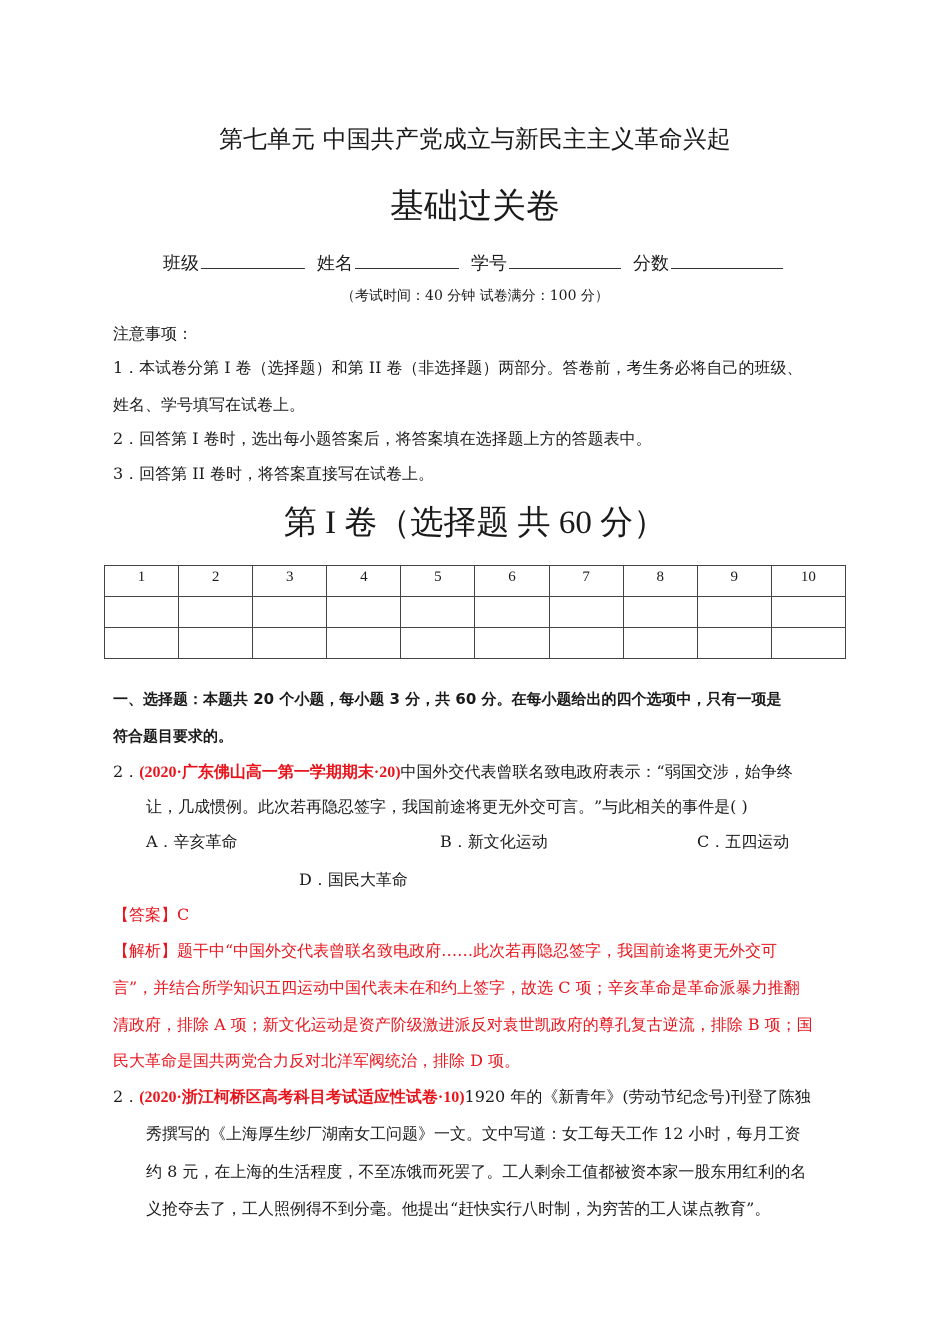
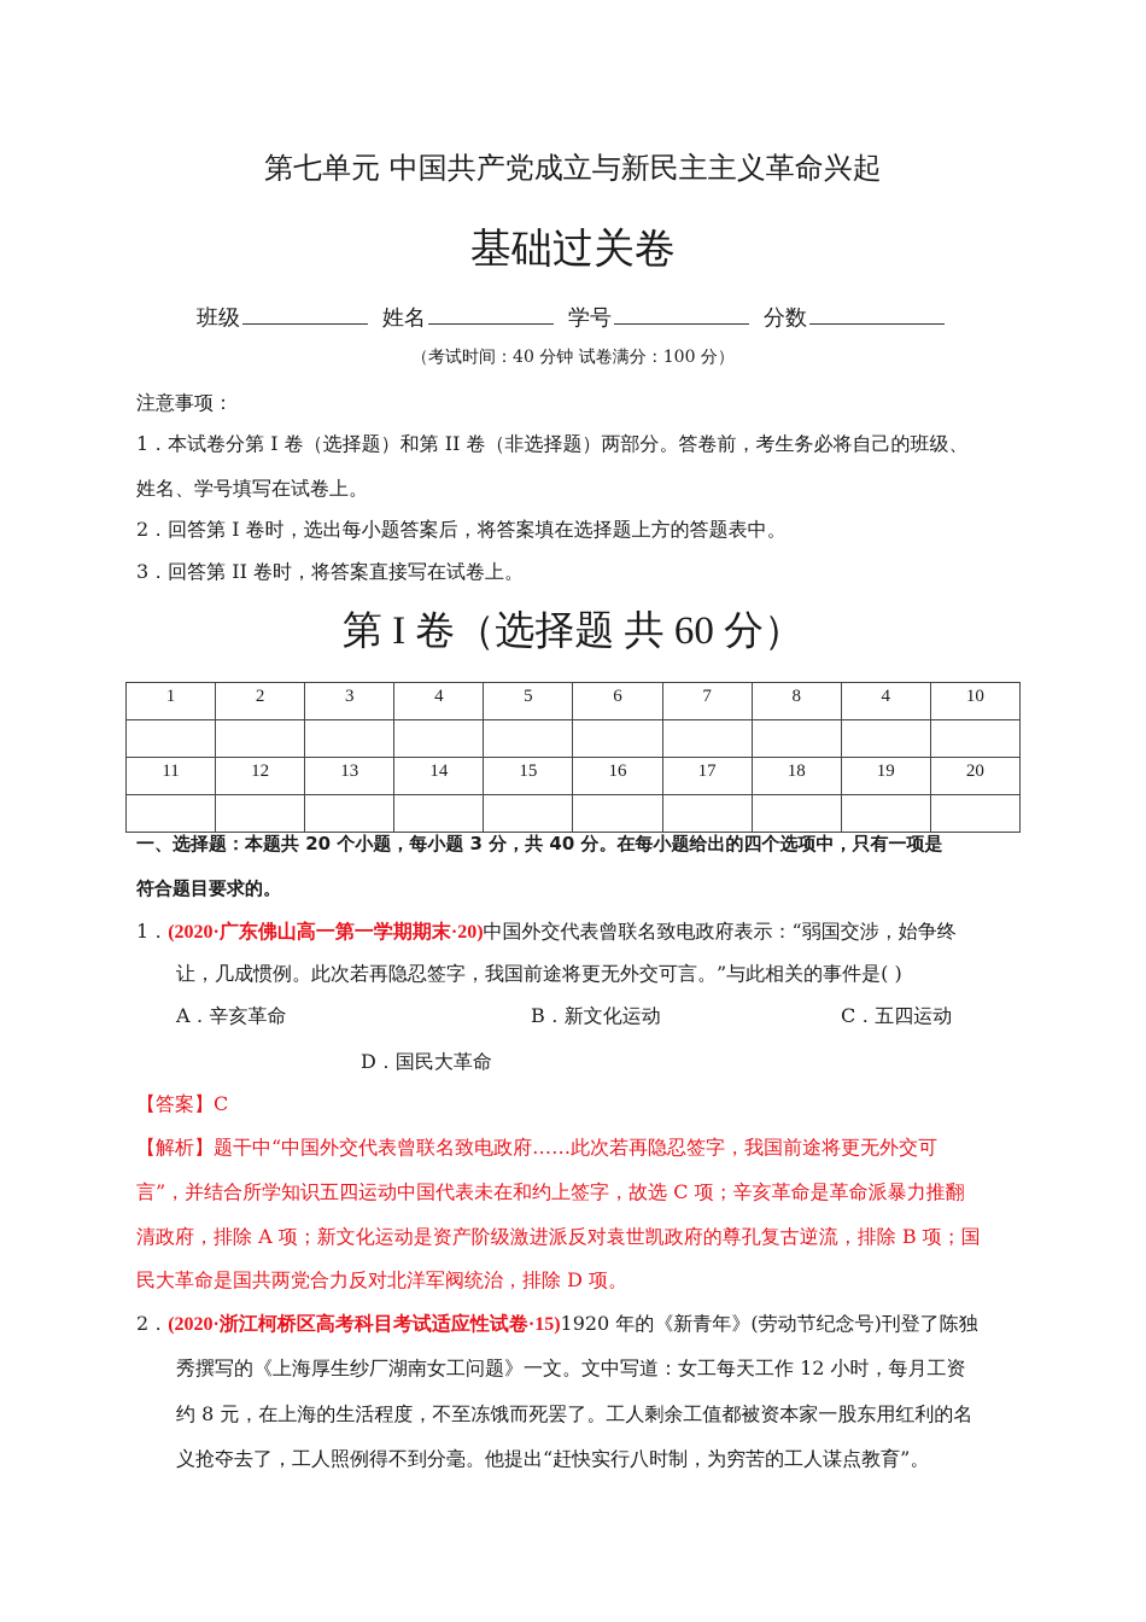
  第七单元 中国共产党成立与新民主主义革命兴起
  基础过关卷
  班级
  姓名
  学号
  分数
  （考试时间：40 分钟 试卷满分：100 分）
  注意事项：
  1．本试卷分第 I 卷（选择题）和第 II 卷（非选择题）两部分。答卷前，考生务必将自己的班级、
  姓名、学号填写在试卷上。
  2．回答第 I 卷时，选出每小题答案后，将答案填在选择题上方的答题表中。
  3．回答第 II 卷时，将答案直接写在试卷上。
  第 I 卷（选择题 共 60 分）
- 1	2	3	4	5	6	7	8	9	10
+ 1	2	3	4	5	6	7	8	4	10
+ 11	12	13	14	15	16	17	18	19	20
- 一、选择题：本题共 20 个小题，每小题 3 分，共 60 分。在每小题给出的四个选项中，只有一项是
+ 一、选择题：本题共 20 个小题，每小题 3 分，共 40 分。在每小题给出的四个选项中，只有一项是
  符合题目要求的。
- 2．(2020·广东佛山高一第一学期期末·20)中国外交代表曾联名致电政府表示：“弱国交涉，始争终
+ 1．(2020·广东佛山高一第一学期期末·20)中国外交代表曾联名致电政府表示：“弱国交涉，始争终
  让，几成惯例。此次若再隐忍签字，我国前途将更无外交可言。”与此相关的事件是( )
  A．辛亥革命
  B．新文化运动
  C．五四运动
  D．国民大革命
  【答案】C
  【解析】题干中“中国外交代表曾联名致电政府……此次若再隐忍签字，我国前途将更无外交可
  言”，并结合所学知识五四运动中国代表未在和约上签字，故选 C 项；辛亥革命是革命派暴力推翻
  清政府，排除 A 项；新文化运动是资产阶级激进派反对袁世凯政府的尊孔复古逆流，排除 B 项；国
  民大革命是国共两党合力反对北洋军阀统治，排除 D 项。
- 2．(2020·浙江柯桥区高考科目考试适应性试卷·10)1920 年的《新青年》(劳动节纪念号)刊登了陈独
+ 2．(2020·浙江柯桥区高考科目考试适应性试卷·15)1920 年的《新青年》(劳动节纪念号)刊登了陈独
  秀撰写的《上海厚生纱厂湖南女工问题》一文。文中写道：女工每天工作 12 小时，每月工资
  约 8 元，在上海的生活程度，不至冻饿而死罢了。工人剩余工值都被资本家一股东用红利的名
  义抢夺去了，工人照例得不到分毫。他提出“赶快实行八时制，为穷苦的工人谋点教育”。
